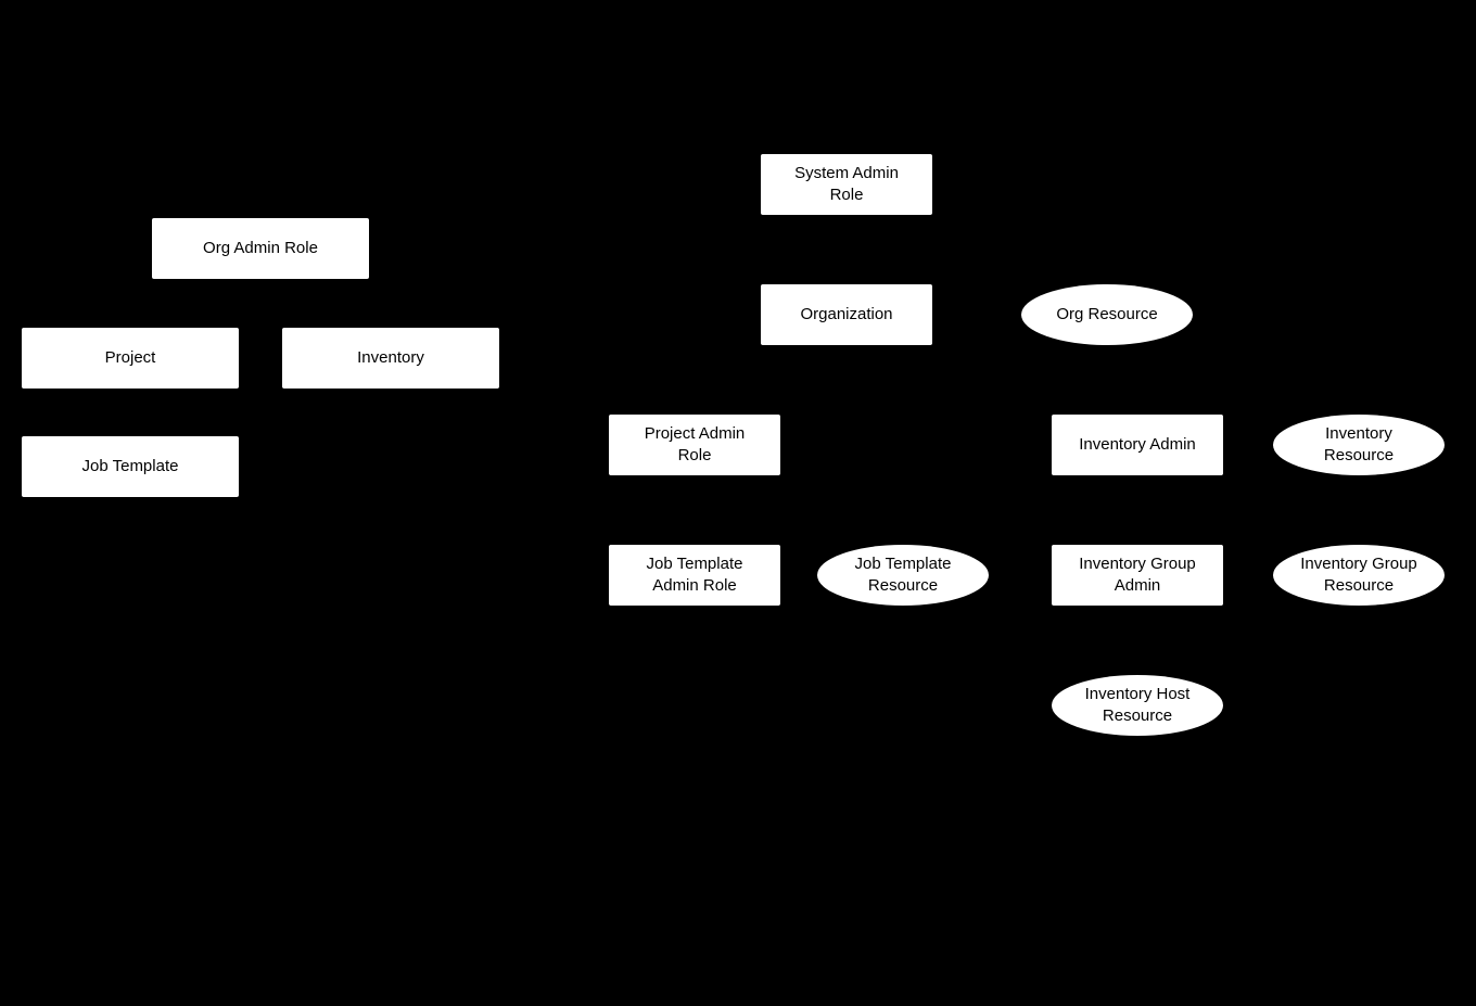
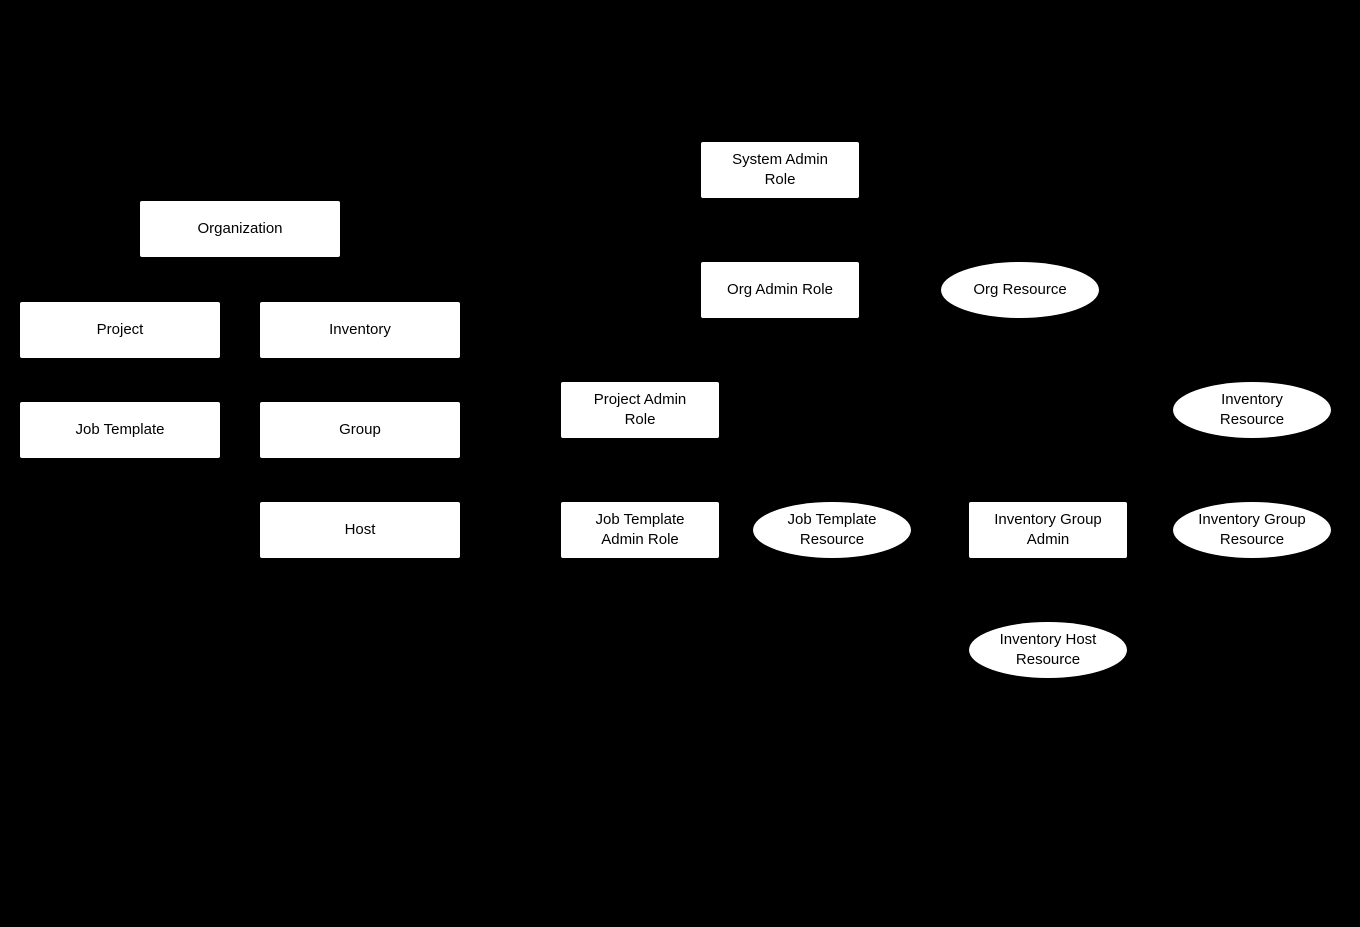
- Org Admin Role
+ Organization
  Project
  Inventory
  Job Template
+ Group
+ Host
  System Admin
  Role
- Organization
+ Org Admin Role
  Org Resource
  Project Admin
  Role
- Inventory Admin
  Inventory
  Resource
  Job Template
  Admin Role
  Job Template
  Resource
  Inventory Group
  Admin
  Inventory Group
  Resource
  Inventory Host
  Resource
